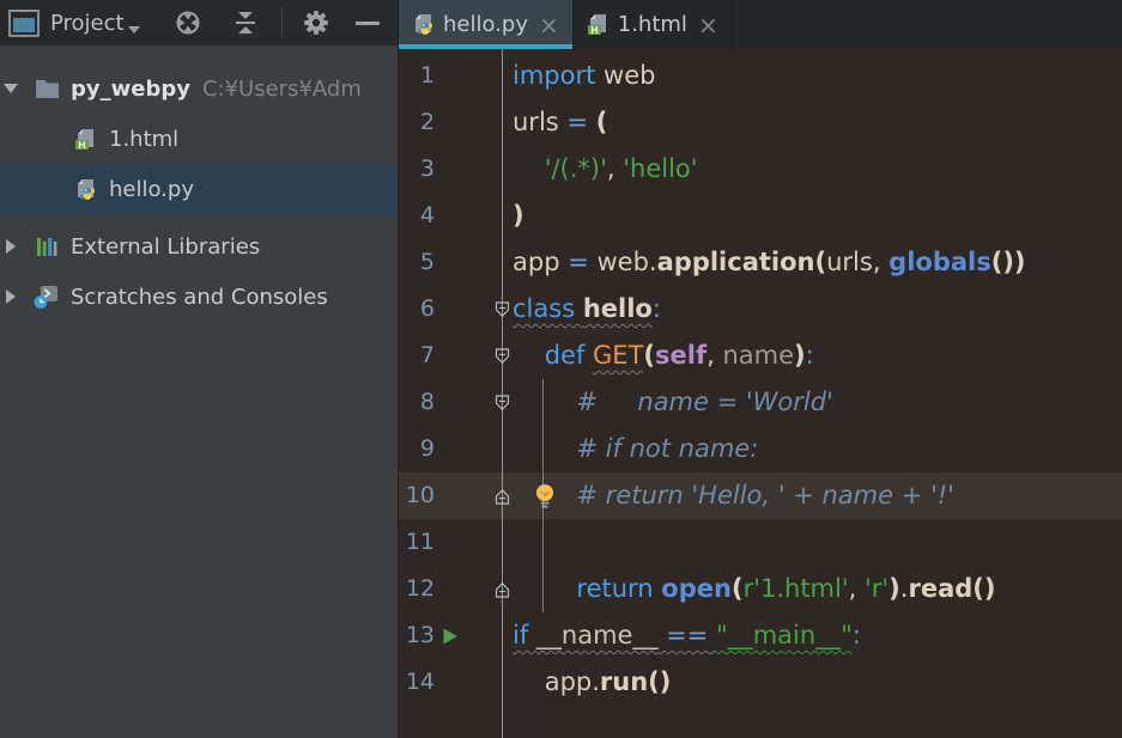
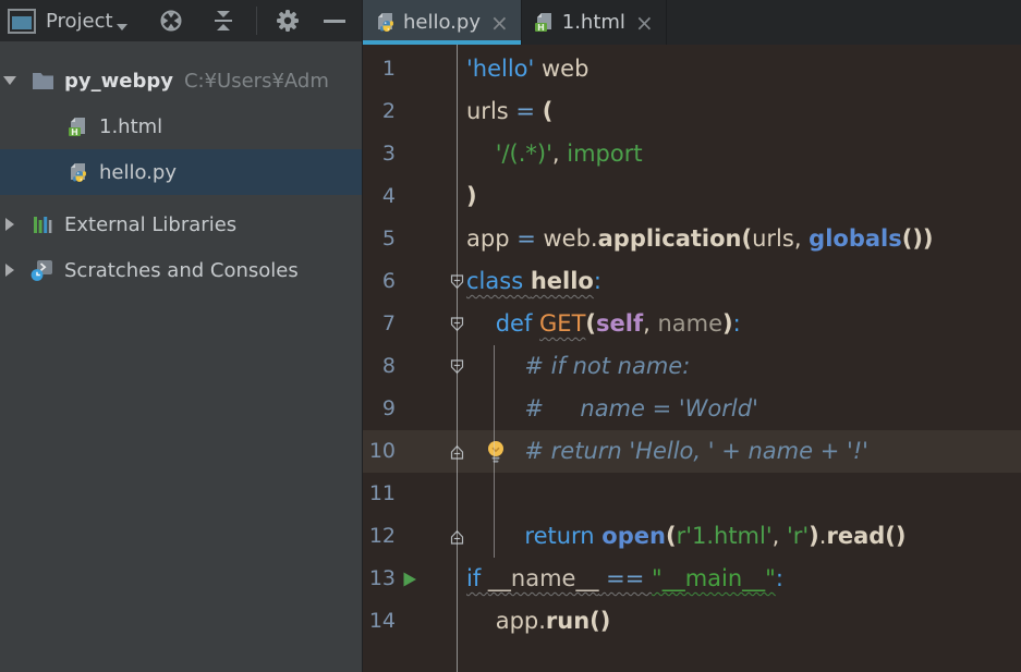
  Project
  py_webpy
  C:¥Users¥Adm
  H
  1.html
  hello.py
  External Libraries
  Scratches and Consoles
  hello.py
  ×
  H
  1.html
  ×
  1
- import web
+ 'hello' web
  2
  urls = (
  3
- '/(.*)', 'hello'
+ '/(.*)', import
  4
  )
  5
  app = web.application(urls, globals())
  6
  class hello:
  7
  def GET(self, name):
  8
- # name = 'World'
+ # if not name:
  9
- # if not name:
+ # name = 'World'
  10
  # return 'Hello, ' + name + '!'
  11
  12
  return open(r'1.html', 'r').read()
  13
  if __name__ == "__main__":
  14
  app.run()
